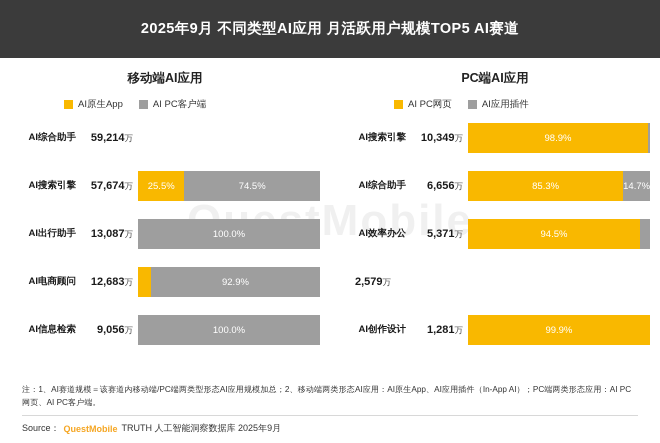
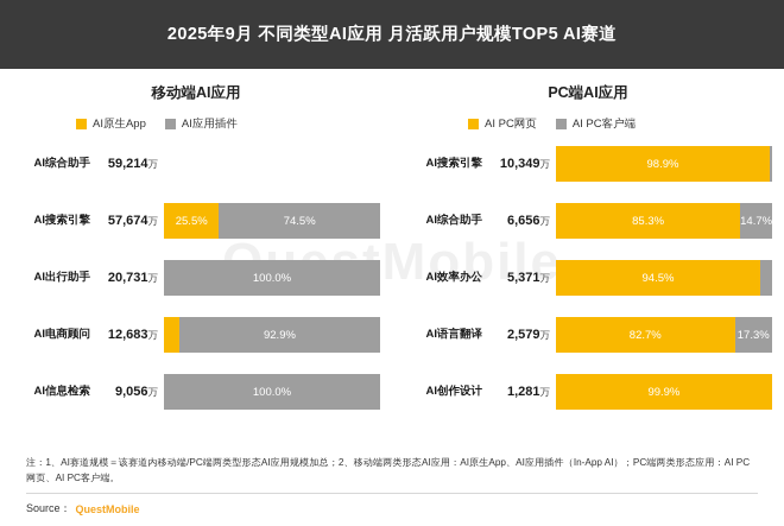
  2025年9月 不同类型AI应用 月活跃用户规模TOP5 AI赛道
  移动端AI应用
  AI原生App
- AI PC客户端
+ AI应用插件
  AI综合助手
  59,214万
  AI搜索引擎
  57,674万
  25.5%
  74.5%
  AI出行助手
- 13,087万
+ 20,731万
  100.0%
  AI电商顾问
  12,683万
  92.9%
  AI信息检索
  9,056万
  100.0%
  PC端AI应用
  AI PC网页
- AI应用插件
+ AI PC客户端
  AI搜索引擎
  10,349万
  98.9%
  AI综合助手
  6,656万
  85.3%
  14.7%
  AI效率办公
  5,371万
  94.5%
+ AI语言翻译
  2,579万
+ 82.7%
+ 17.3%
  AI创作设计
  1,281万
  99.9%
  注：1、AI赛道规模＝该赛道内移动端/PC端两类型形态AI应用规模加总；2、移动端两类形态AI应用：AI原生App、AI应用插件（In-App AI）；PC端两类形态应用：AI PC网页、AI PC客户端。
  Source：
  QuestMobile
- TRUTH 人工智能洞察数据库 2025年9月
